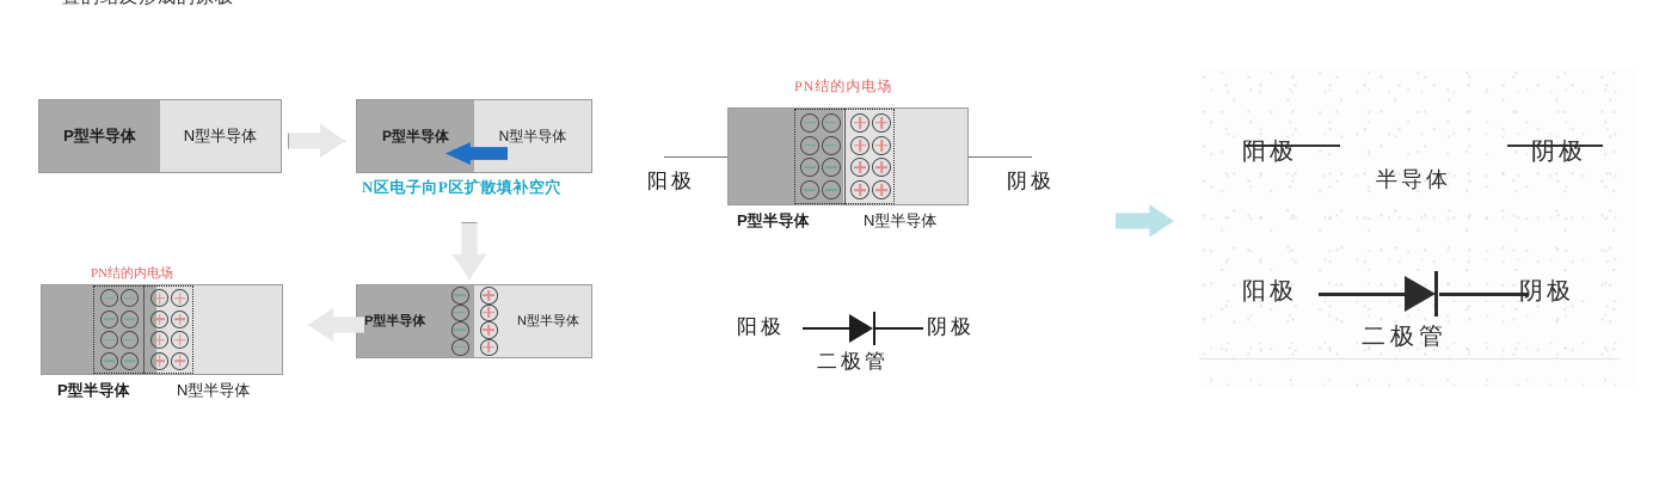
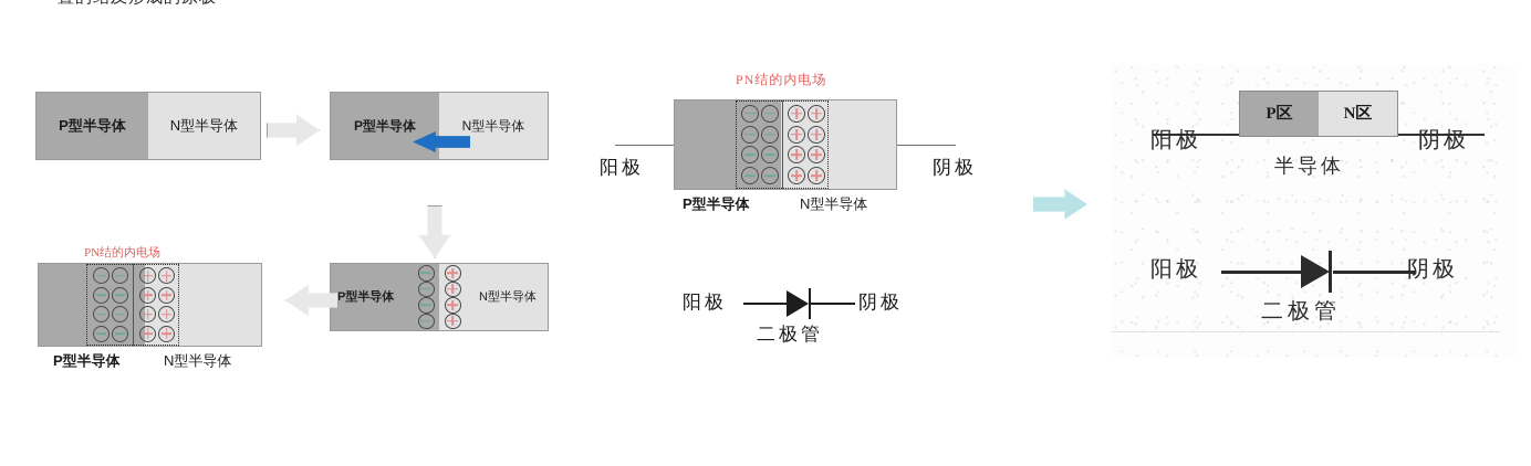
  P型半导体
  N型半导体
  P型半导体
  N型半导体
- N区电子向P区扩散填补空穴
  P型半导体
  N型半导体
  PN结的内电场
  P型半导体
  N型半导体
  PN结的内电场
  阳极
  阴极
  P型半导体
  N型半导体
  阳极
  阴极
  二极管
+ P区
+ N区
  阳极
  阴极
  半导体
  阳极
  阴极
  二极管
